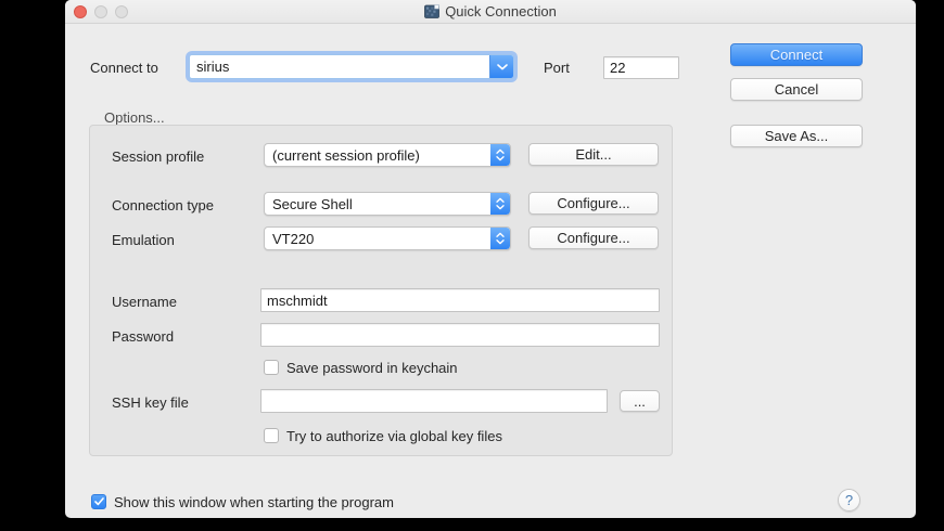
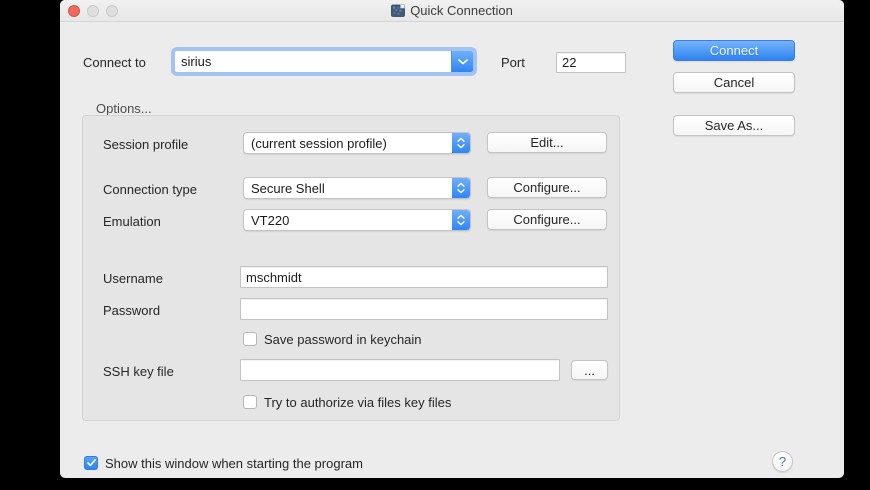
  Quick Connection
  Connect to
  sirius
  Port
  22
  Connect
  Cancel
  Save As...
  Options...
  Session profile
  (current session profile)
  Edit...
  Connection type
  Secure Shell
  Configure...
  Emulation
  VT220
  Configure...
  Username
  mschmidt
  Password
  Save password in keychain
  SSH key file
  ...
- Try to authorize via global key files
+ Try to authorize via files key files
  Show this window when starting the program
  ?
